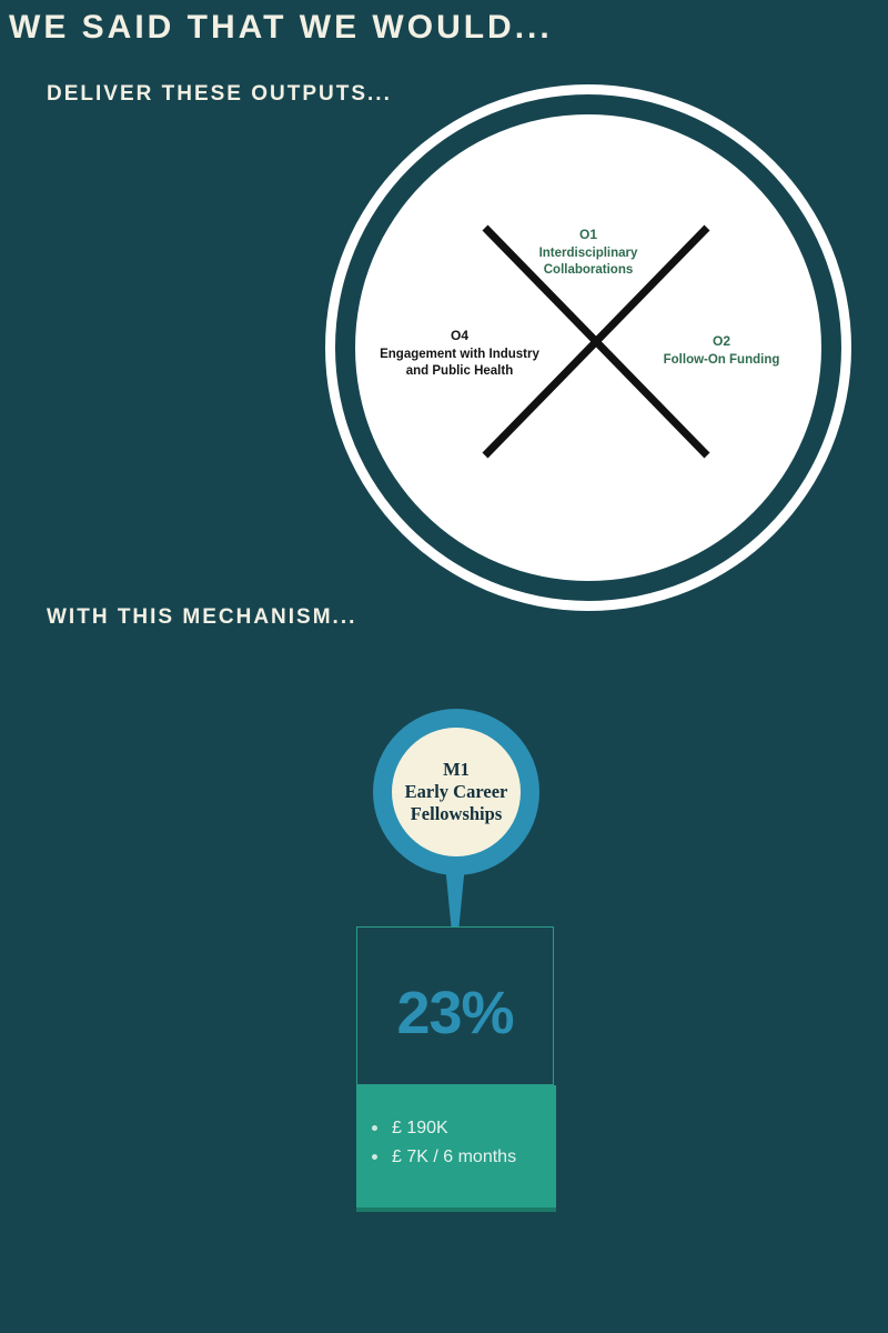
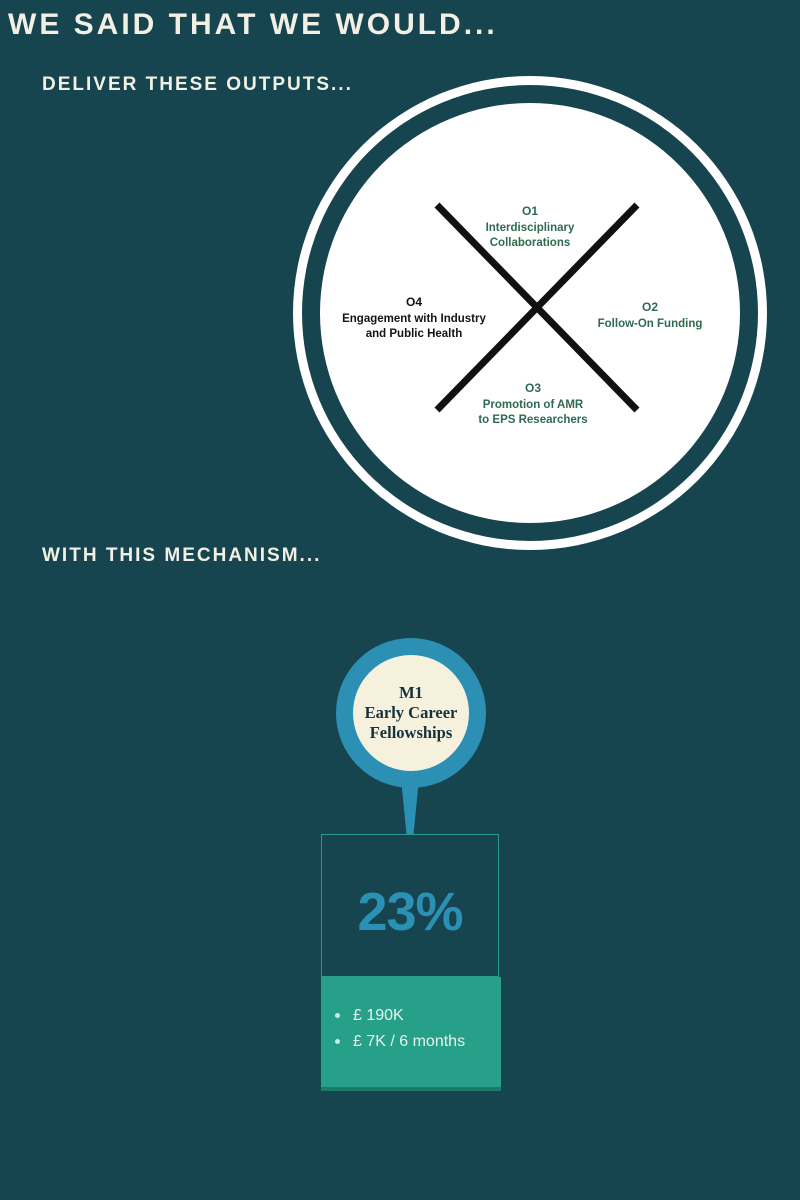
  WE SAID THAT WE WOULD...
  DELIVER THESE OUTPUTS...
  O1
  Interdisciplinary
  Collaborations
  O2
  Follow-On Funding
+ O3
+ Promotion of AMR
+ to EPS Researchers
  O4
  Engagement with Industry
  and Public Health
  WITH THIS MECHANISM...
  M1
  Early Career
  Fellowships
  23%
  £ 190K
  £ 7K / 6 months
